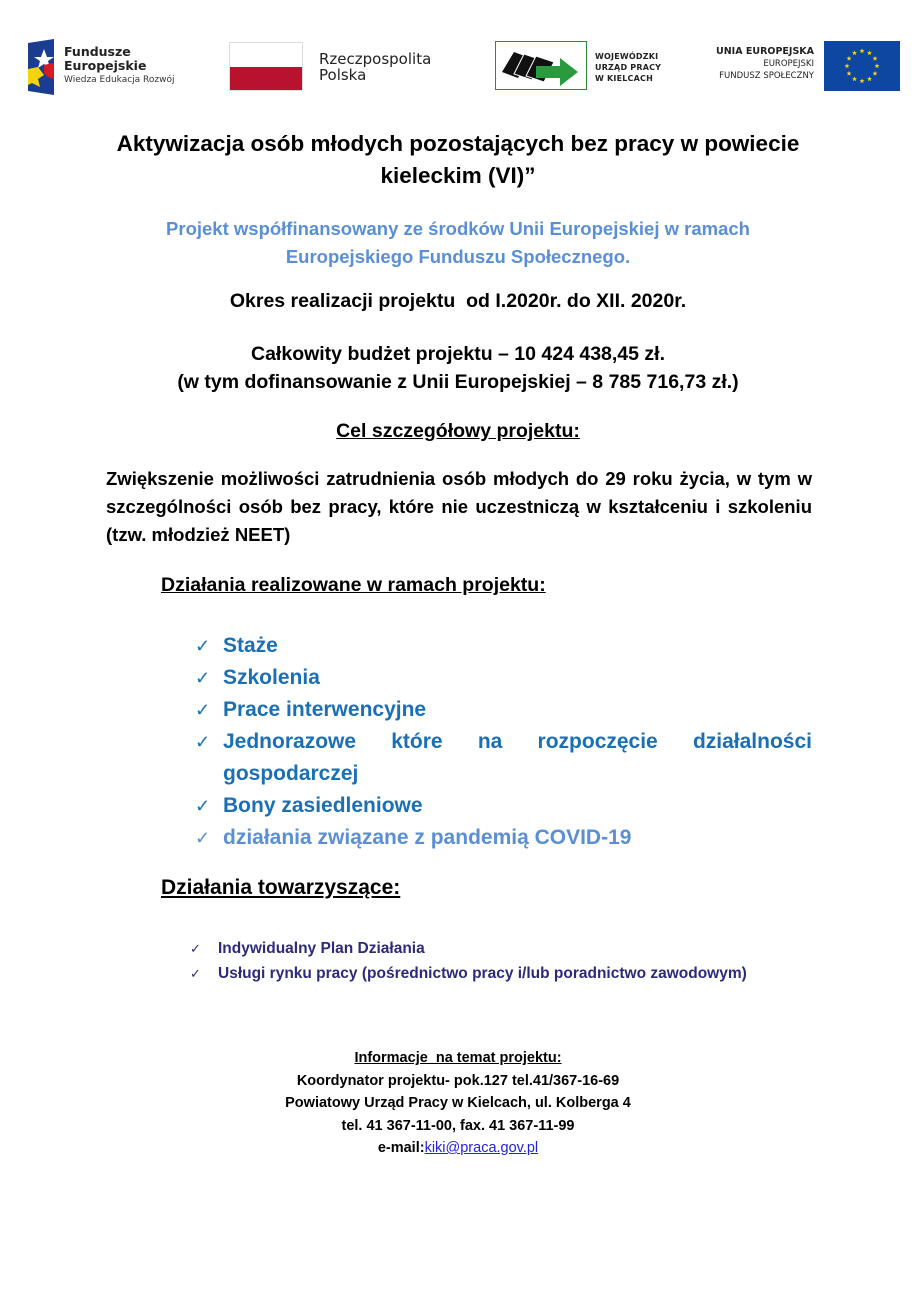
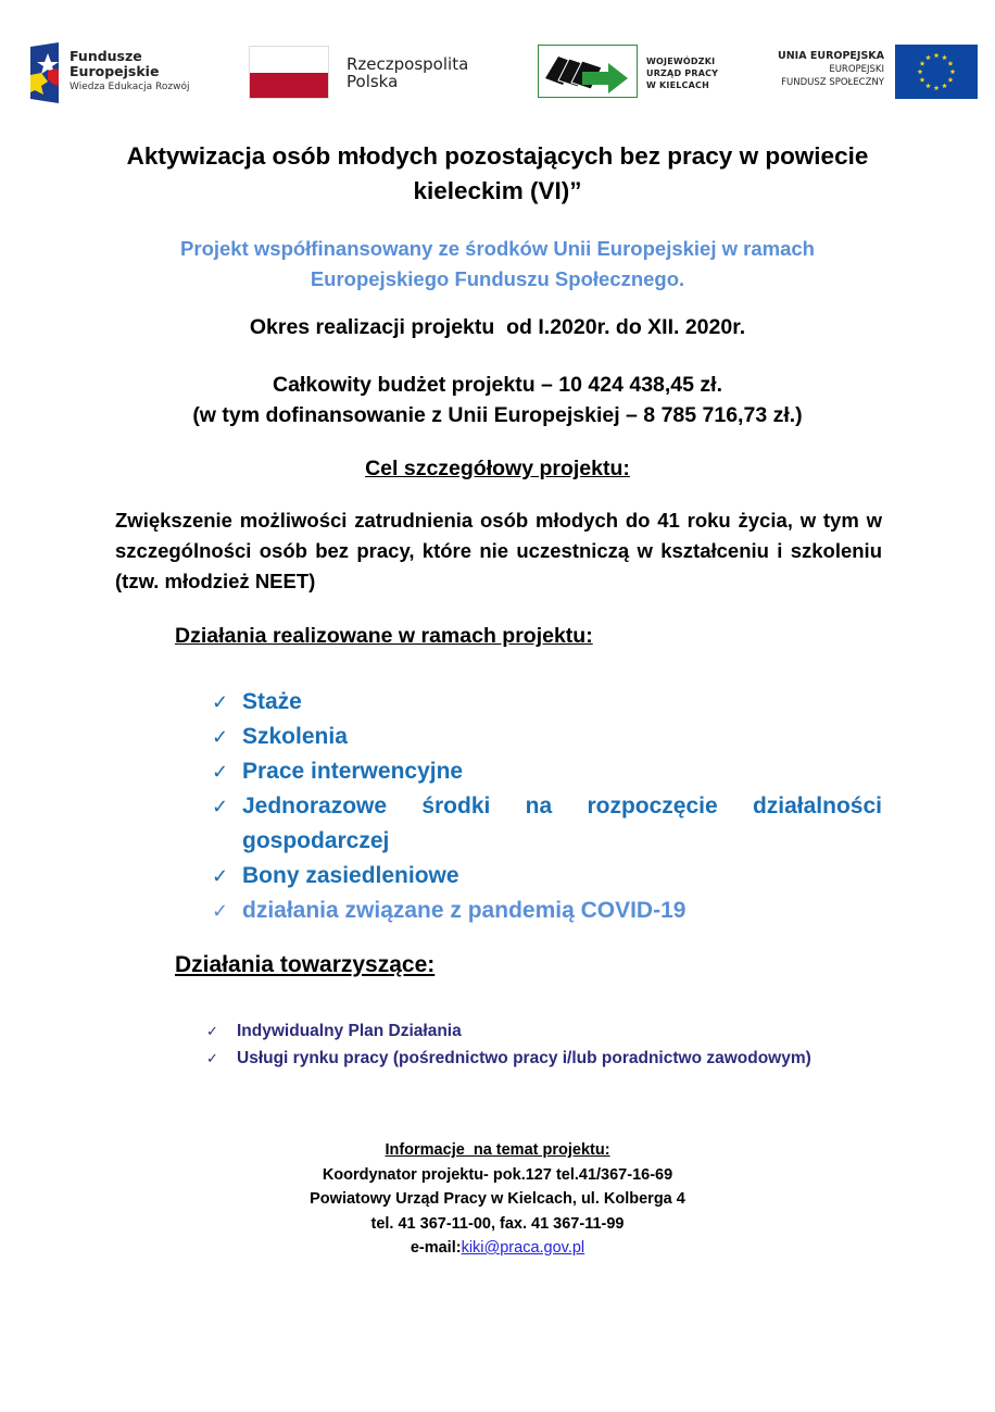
  Fundusze
  Europejskie
  Wiedza Edukacja Rozwój
  Rzeczpospolita
  Polska
  WOJEWÓDZKI
  URZĄD PRACY
  W KIELCACH
  UNIA EUROPEJSKA
  EUROPEJSKI
  FUNDUSZ SPOŁECZNY
  Aktywizacja osób młodych pozostających bez pracy w powiecie
  kieleckim (VI)”
  Projekt współfinansowany ze środków Unii Europejskiej w ramach
  Europejskiego Funduszu Społecznego.
  Okres realizacji projektu od I.2020r. do XII. 2020r.
  Całkowity budżet projektu – 10 424 438,45 zł.
  (w tym dofinansowanie z Unii Europejskiej – 8 785 716,73 zł.)
  Cel szczegółowy projektu:
- Zwiększenie możliwości zatrudnienia osób młodych do 29 roku życia, w tym w szczególności osób bez pracy, które nie uczestniczą w kształceniu i szkoleniu (tzw. młodzież NEET)
+ Zwiększenie możliwości zatrudnienia osób młodych do 41 roku życia, w tym w szczególności osób bez pracy, które nie uczestniczą w kształceniu i szkoleniu (tzw. młodzież NEET)
  Działania realizowane w ramach projektu:
  ✓
  Staże
  ✓
  Szkolenia
  ✓
  Prace interwencyjne
  ✓
- Jednorazowe które na rozpoczęcie działalności gospodarczej
+ Jednorazowe środki na rozpoczęcie działalności gospodarczej
  ✓
  Bony zasiedleniowe
  ✓
  działania związane z pandemią COVID-19
  Działania towarzyszące:
  ✓
  Indywidualny Plan Działania
  ✓
  Usługi rynku pracy (pośrednictwo pracy i/lub poradnictwo zawodowym)
  Informacje na temat projektu:
  Koordynator projektu- pok.127 tel.41/367-16-69
  Powiatowy Urząd Pracy w Kielcach, ul. Kolberga 4
  tel. 41 367-11-00, fax. 41 367-11-99
  e-mail:kiki@praca.gov.pl
